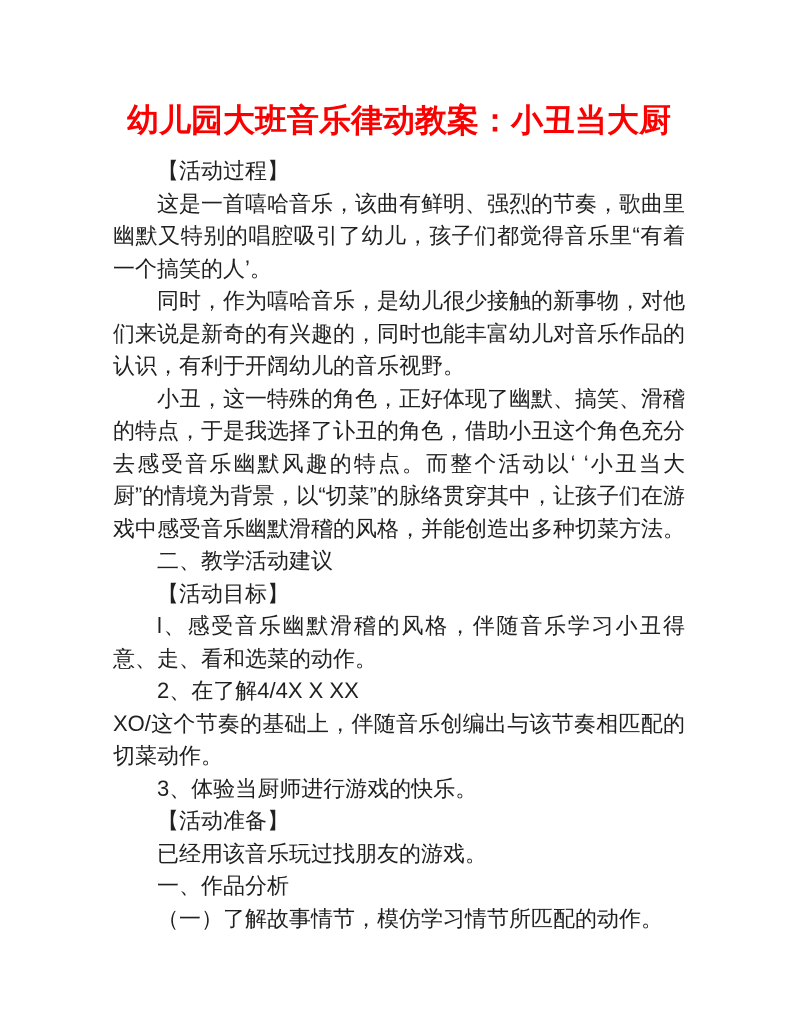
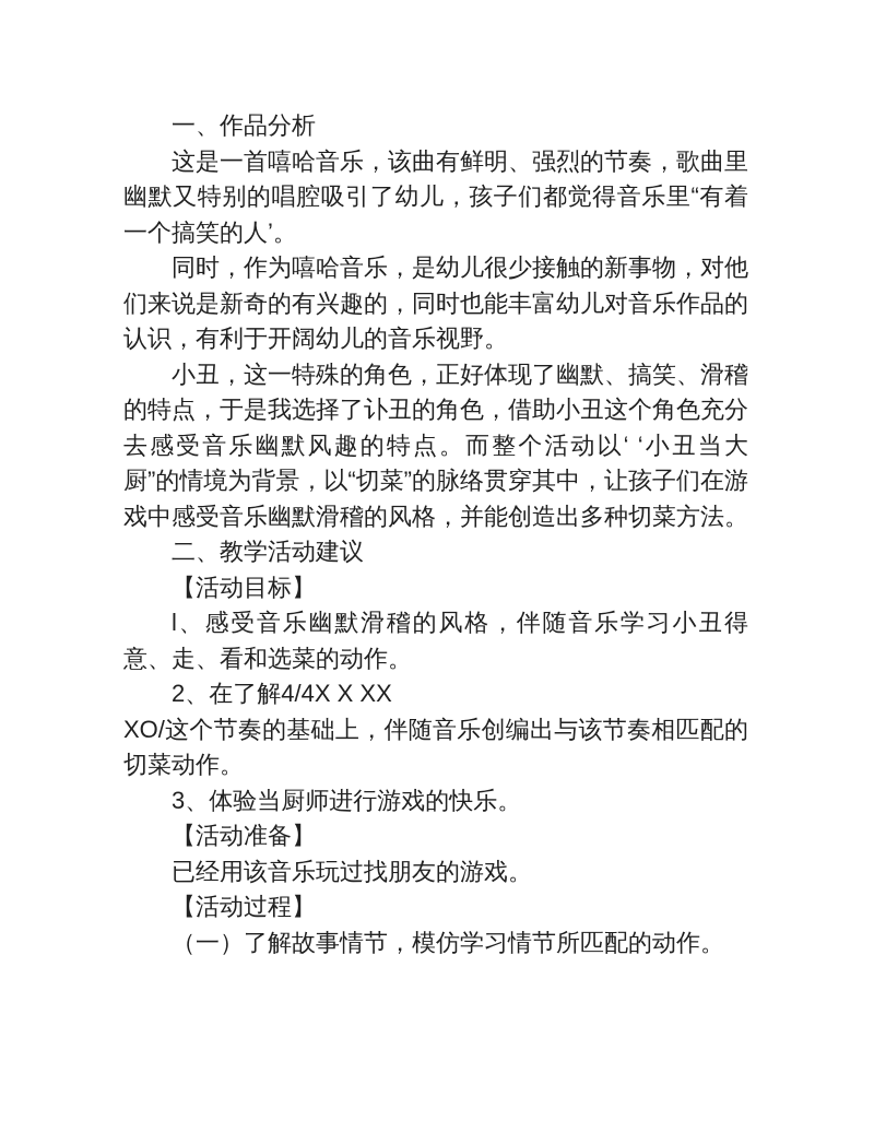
- 幼儿园大班音乐律动教案：小丑当大厨
- 【活动过程】
+ 一、作品分析
  这是一首嘻哈音乐，该曲有鲜明、强烈的节奏，歌曲里幽默又特别的唱腔吸引了幼儿，孩子们都觉得音乐里“有着一个搞笑的人’。
  同时，作为嘻哈音乐，是幼儿很少接触的新事物，对他们来说是新奇的有兴趣的，同时也能丰富幼儿对音乐作品的认识，有利于开阔幼儿的音乐视野。
  小丑，这一特殊的角色，正好体现了幽默、搞笑、滑稽的特点，于是我选择了讣丑的角色，借助小丑这个角色充分去感受音乐幽默风趣的特点。而整个活动以‘ ‘小丑当大厨”的情境为背景，以“切菜”的脉络贯穿其中，让孩子们在游戏中感受音乐幽默滑稽的风格，并能创造出多种切菜方法。
  二、教学活动建议
  【活动目标】
  l、感受音乐幽默滑稽的风格，伴随音乐学习小丑得意、走、看和选菜的动作。
  2、在了解4/4X X XX
  XO/这个节奏的基础上，伴随音乐创编出与该节奏相匹配的切菜动作。
  3、体验当厨师进行游戏的快乐。
  【活动准备】
  已经用该音乐玩过找朋友的游戏。
- 一、作品分析
+ 【活动过程】
  （一）了解故事情节，模仿学习情节所匹配的动作。
